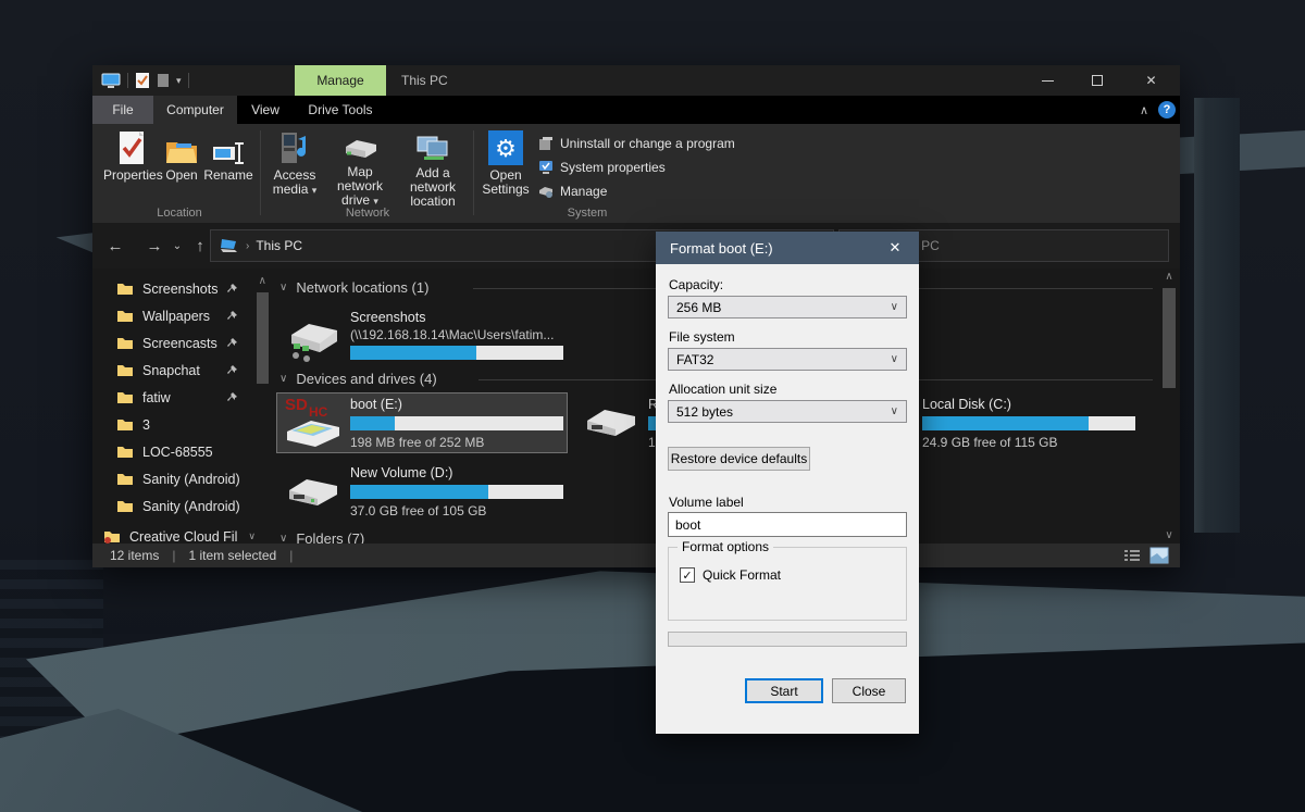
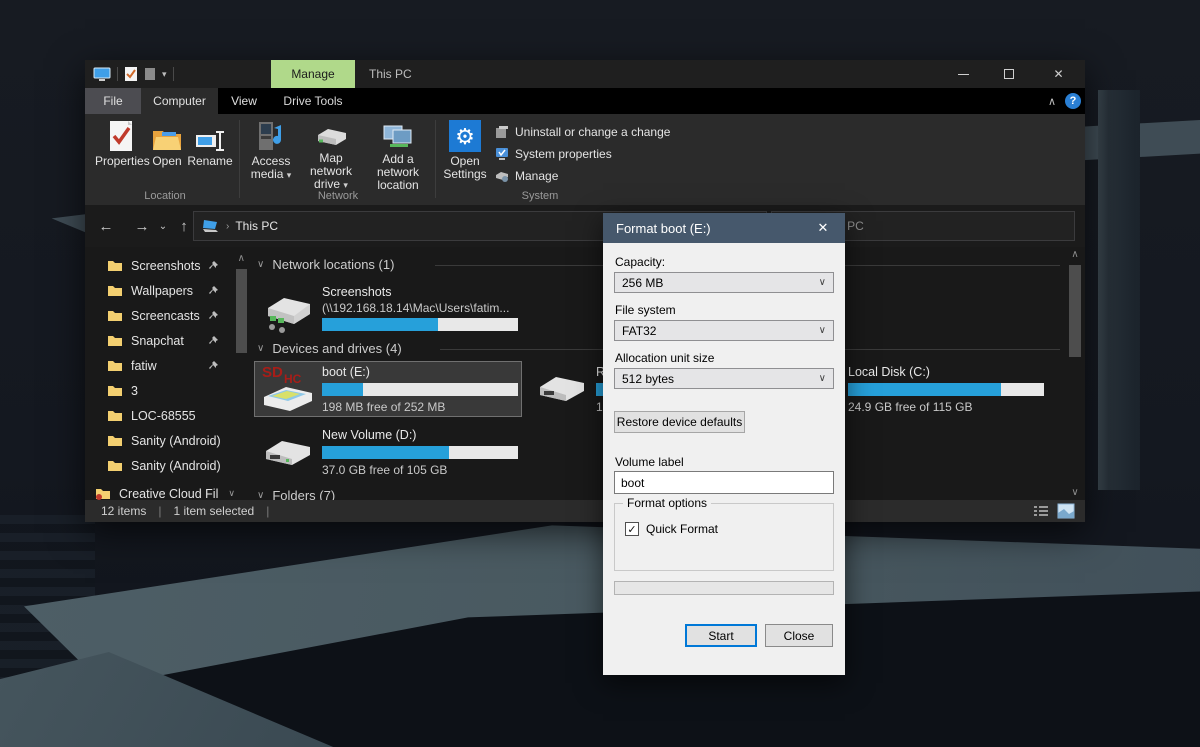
  ▾
  Manage
  This PC
  ✕
  File
  Computer
  View
  Drive Tools
  ∧
  ?
  Properties
  Open
  Rename
  Access media ▾
  Map network drive ▾
  Add a network location
  ⚙
  Open Settings
- Uninstall or change a program
+ Uninstall or change a change
  System properties
  Manage
  Location
  Network
  System
  ←
  →
  ⌄
  ↑
  ›
  This PC
  Screenshots
  Wallpapers
  Screencasts
  Snapchat
  fatiw
  3
  LOC-68555
  Sanity (Android)
  Sanity (Android)
  Creative Cloud Fil
  ∨
  ∧
  ∨
  Network locations (1)
  Screenshots
  (\\192.168.18.14\Mac\Users\fatim...
  ∨
  Devices and drives (4)
  SD
  HC
  boot (E:)
  198 MB free of 252 MB
  Local Disk (C:)
  24.9 GB free of 115 GB
  New Volume (D:)
  37.0 GB free of 105 GB
  ∨
  Folders (7)
  ∧
  ∨
  12 items
  |
  1 item selected
  |
  Format boot (E:)
  ✕
  Capacity:
  256 MB
  ∨
  File system
  FAT32
  ∨
  Allocation unit size
  512 bytes
  ∨
  Restore device defaults
  Volume label
  boot
  Format options
  ✓
  Quick Format
  Start
  Close
